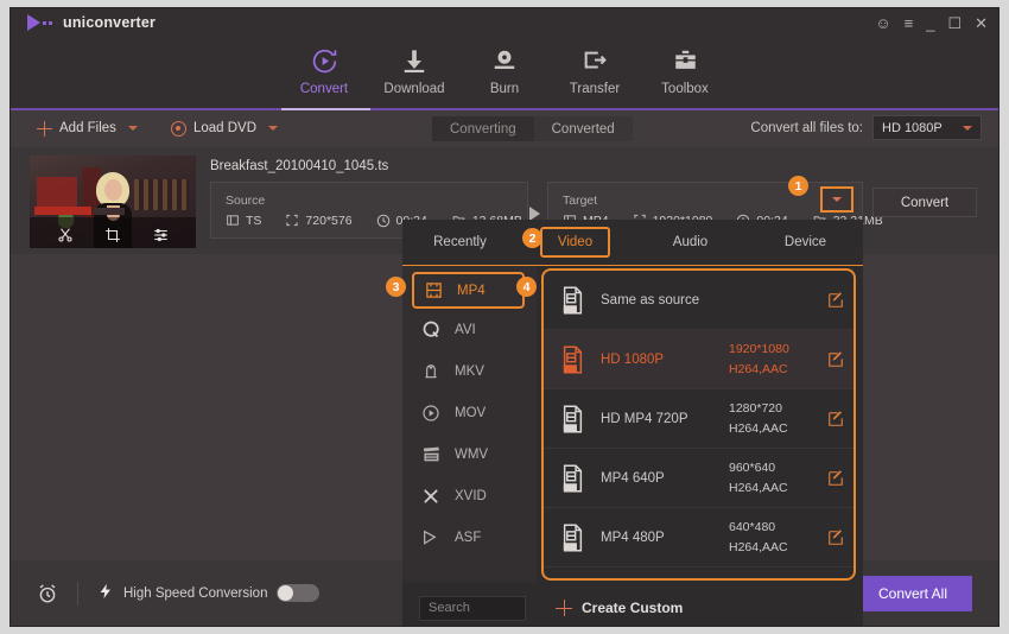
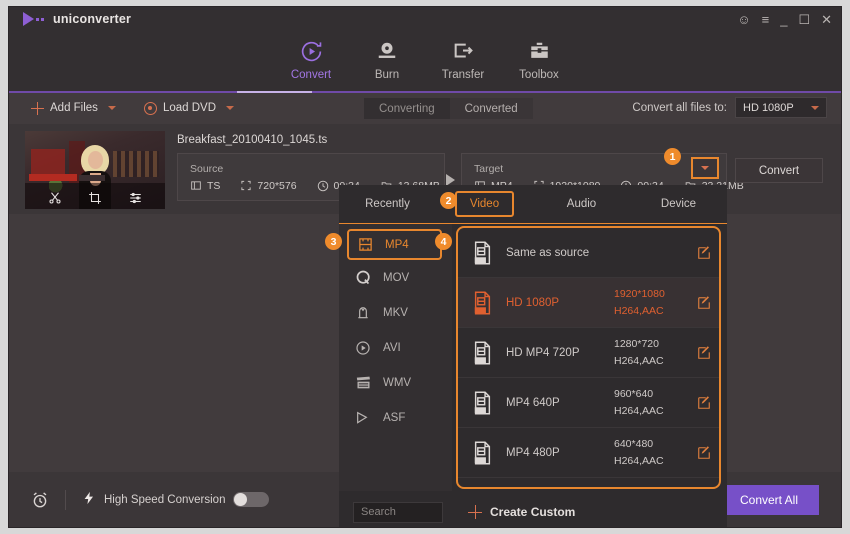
  uniconverter
  ☺
  ≡
  _
  ☐
  ✕
  Convert
- Download
  Burn
  Transfer
  Toolbox
  Add Files
  Load DVD
  Converting
  Converted
  Convert all files to:
  HD 1080P
  Breakfast_20100410_1045.ts
  Source
  TS
  720*576
  Target
  1
  Convert
  High Speed Conversion
  Convert All
  Recently
  Video
  Audio
  Device
  MP4
- AVI
+ MOV
  MKV
- MOV
+ AVI
  WMV
- XVID
  ASF
  Same as source
  HD 1080P
  1920*1080
  H264,AAC
  HD MP4 720P
  1280*720
  H264,AAC
  MP4 640P
  960*640
  H264,AAC
  MP4 480P
  640*480
  H264,AAC
  Search
  Create Custom
  2
  3
  4
